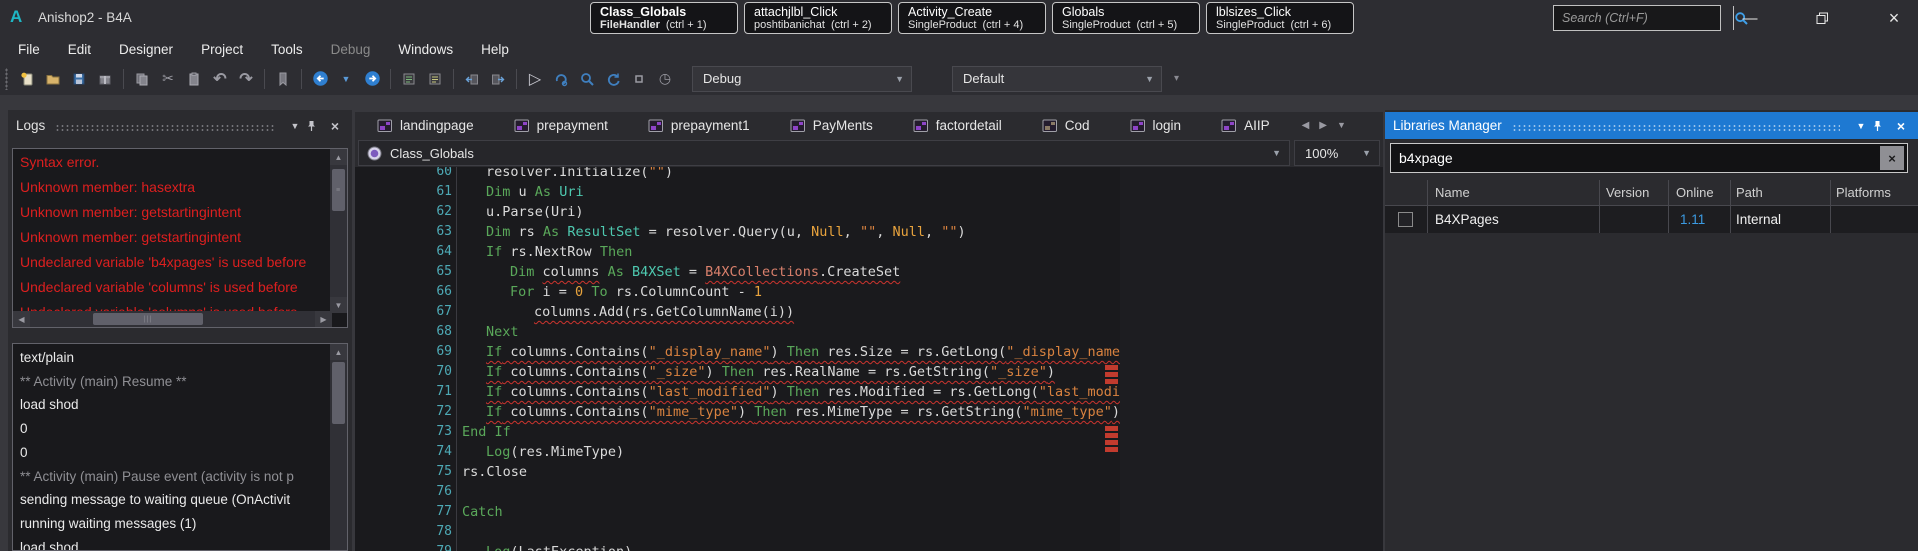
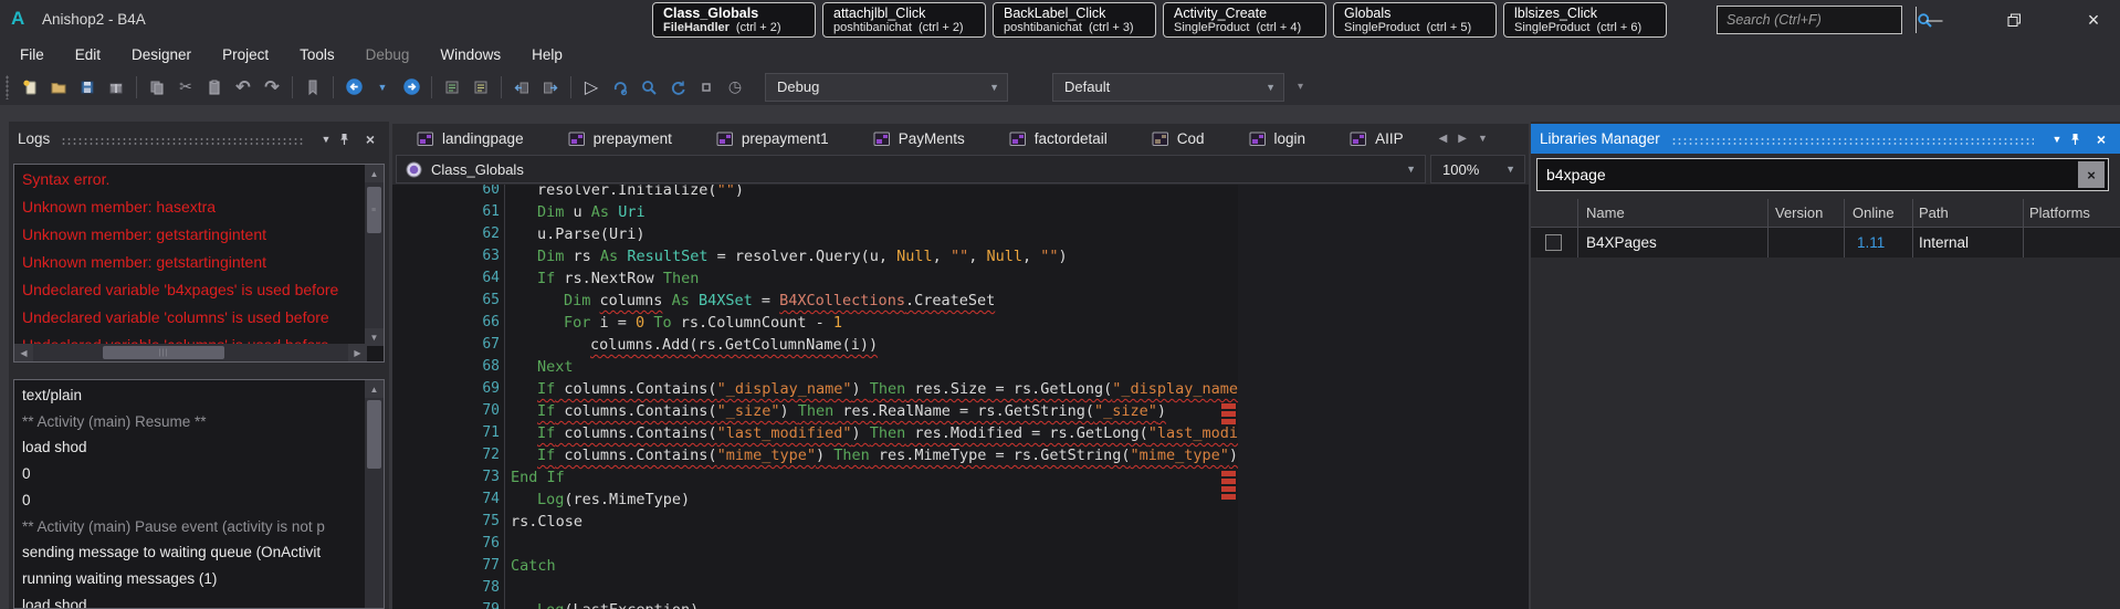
  A
  Anishop2 - B4A
  Class_Globals
- FileHandler (ctrl + 1)
+ FileHandler (ctrl + 2)
  attachjlbl_Click
  poshtibanichat (ctrl + 2)
+ BackLabel_Click
+ poshtibanichat (ctrl + 3)
  Activity_Create
  SingleProduct (ctrl + 4)
  Globals
  SingleProduct (ctrl + 5)
  lblsizes_Click
  SingleProduct (ctrl + 6)
  Search (Ctrl+F)
  —
  ×
  File
  Edit
  Designer
  Project
  Tools
  Debug
  Windows
  Help
  ✂
  ↶
  ↷
  ▼
  ▷
  ◷
  Debug
  ▼
  Default
  ▼
  ▾
  Logs
  ▼
  ×
  Syntax error.
  Unknown member: hasextra
  Unknown member: getstartingintent
  Unknown member: getstartingintent
  Undeclared variable 'b4xpages' is used before
  Undeclared variable 'columns' is used before
  ▲
  ▼
  ◀
  ▶
  text/plain
  ** Activity (main) Resume **
  load shod
  0
  0
  ** Activity (main) Pause event (activity is not p
  sending message to waiting queue (OnActivit
  running waiting messages (1)
  load shod
  ▲
  landingpage
  prepayment
  prepayment1
  PayMents
  factordetail
  Cod
  login
  AIIP
  ◀
  ▶
  ▼
  Class_Globals
  ▼
  100%
  ▼
  60
  resolver.Initialize("")
  61
  Dim u As Uri
  62
  u.Parse(Uri)
  63
  Dim rs As ResultSet = resolver.Query(u, Null, "", Null, "")
  64
  If rs.NextRow Then
  65
  Dim columns As B4XSet = B4XCollections.CreateSet
  66
  For i = 0 To rs.ColumnCount - 1
  67
  columns.Add(rs.GetColumnName(i))
  68
  Next
  69
  If columns.Contains("_display_name") Then res.Size = rs.GetLong("_display_name
  70
  If columns.Contains("_size") Then res.RealName = rs.GetString("_size")
  71
  If columns.Contains("last_modified") Then res.Modified = rs.GetLong("last_modi
  72
  If columns.Contains("mime_type") Then res.MimeType = rs.GetString("mime_type")
  73
  End If
  74
  Log(res.MimeType)
  75
  rs.Close
  76
  77
  Catch
  78
  Libraries Manager
  ▼
  ×
  b4xpage
  ×
  Name
  Version
  Online
  Path
  Platforms
  B4XPages
  1.11
  Internal
